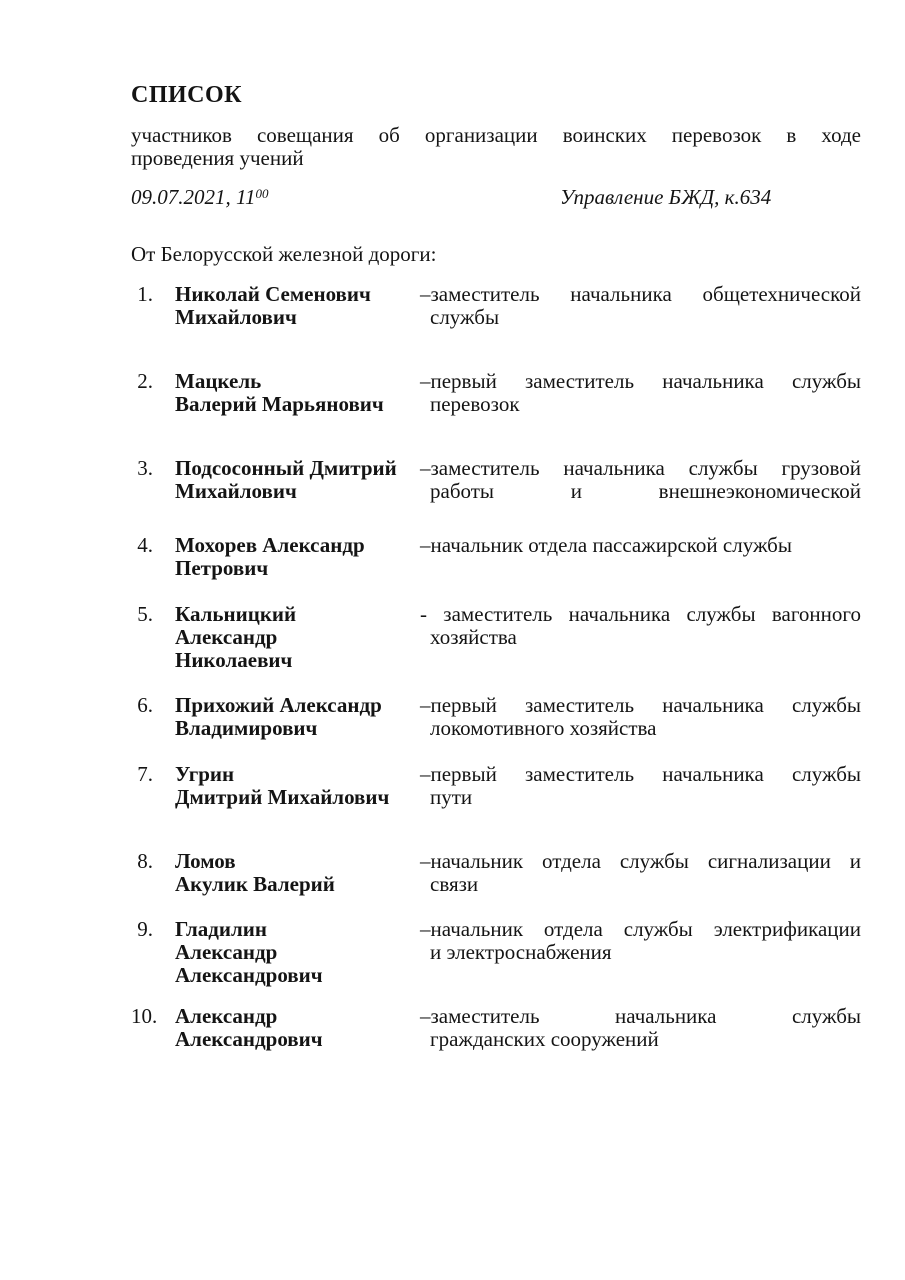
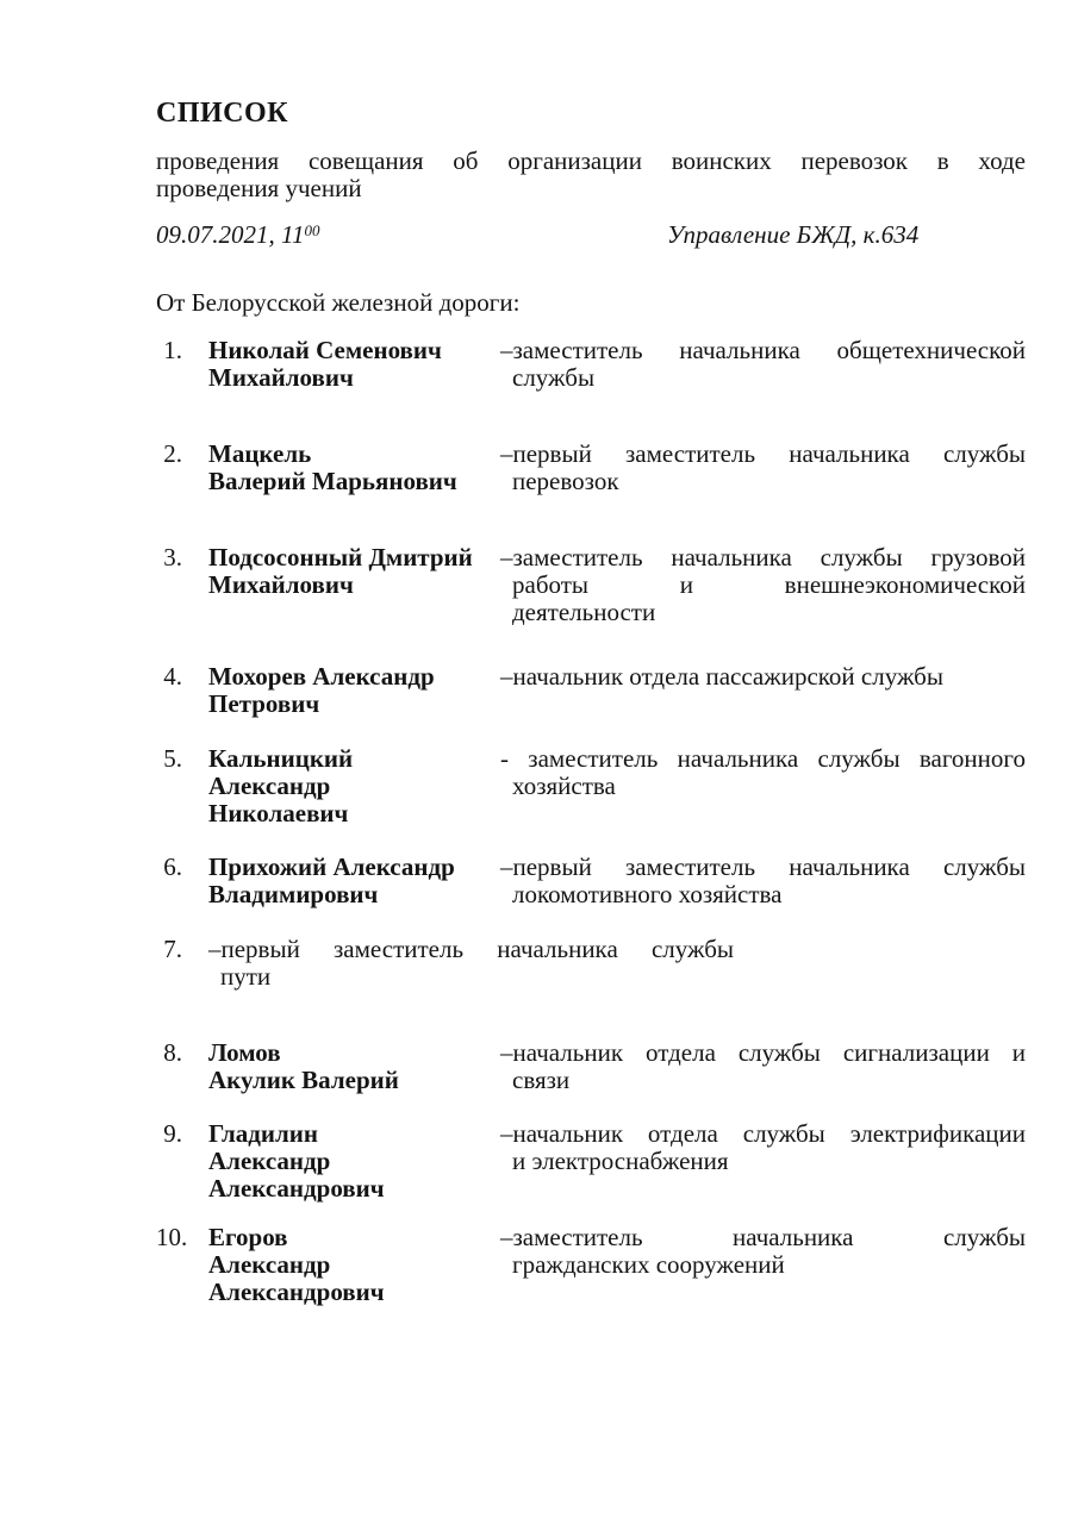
  СПИСОК
- участников совещания об организации воинских перевозок в ходе
+ проведения совещания об организации воинских перевозок в ходе
  проведения учений
  09.07.2021, 1100
  Управление БЖД, к.634
  От Белорусской железной дороги:
  1.
  Николай Семенович
  Михайлович
  –заместитель начальника общетехнической
  службы
  2.
  Мацкель
  Валерий Марьянович
  –первый заместитель начальника службы
  перевозок
  3.
  Подсосонный Дмитрий
  Михайлович
  –заместитель начальника службы грузовой
  работы и внешнеэкономической
+ деятельности
  4.
  Мохорев Александр
  Петрович
  –начальник отдела пассажирской службы
  5.
  Кальницкий
  Александр
  Николаевич
  - заместитель начальника службы вагонного
  хозяйства
  6.
  Прихожий Александр
  Владимирович
  –первый заместитель начальника службы
  локомотивного хозяйства
  7.
- Угрин
- Дмитрий Михайлович
  –первый заместитель начальника службы
  пути
  8.
  Ломов
  Акулик Валерий
  –начальник отдела службы сигнализации и
  связи
  9.
  Гладилин
  Александр
  Александрович
  –начальник отдела службы электрификации
  и электроснабжения
  10.
+ Егоров
  Александр
  Александрович
  –заместитель начальника службы
  гражданских сооружений
